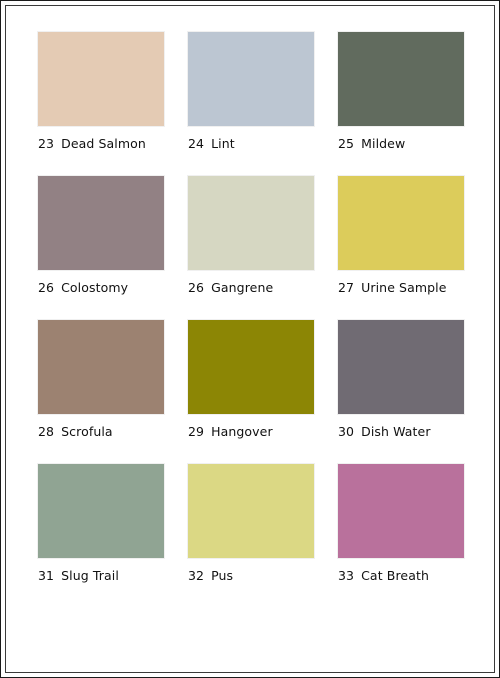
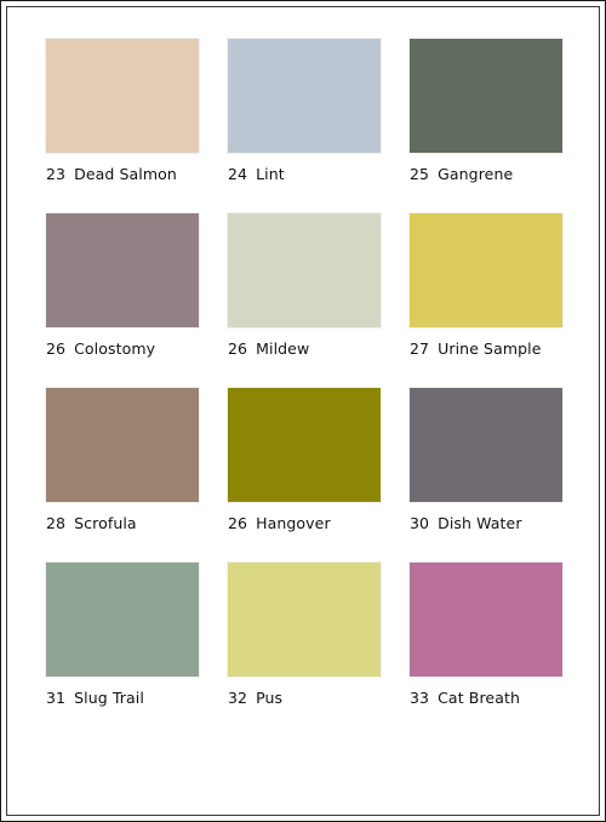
  23 Dead Salmon
  24 Lint
- 25 Mildew
+ 25 Gangrene
  26 Colostomy
- 26 Gangrene
+ 26 Mildew
  27 Urine Sample
  28 Scrofula
- 29 Hangover
+ 26 Hangover
  30 Dish Water
  31 Slug Trail
  32 Pus
  33 Cat Breath
